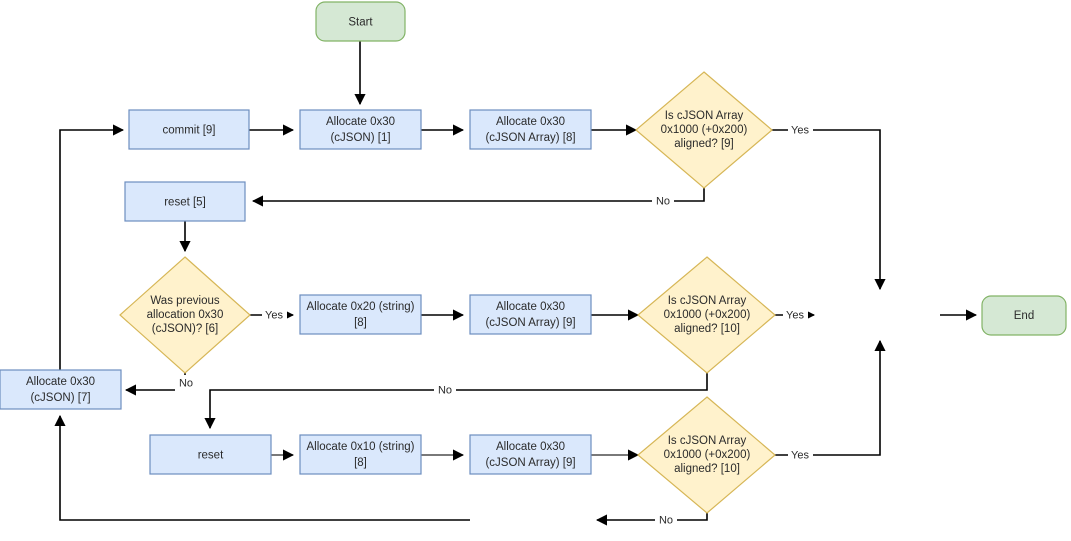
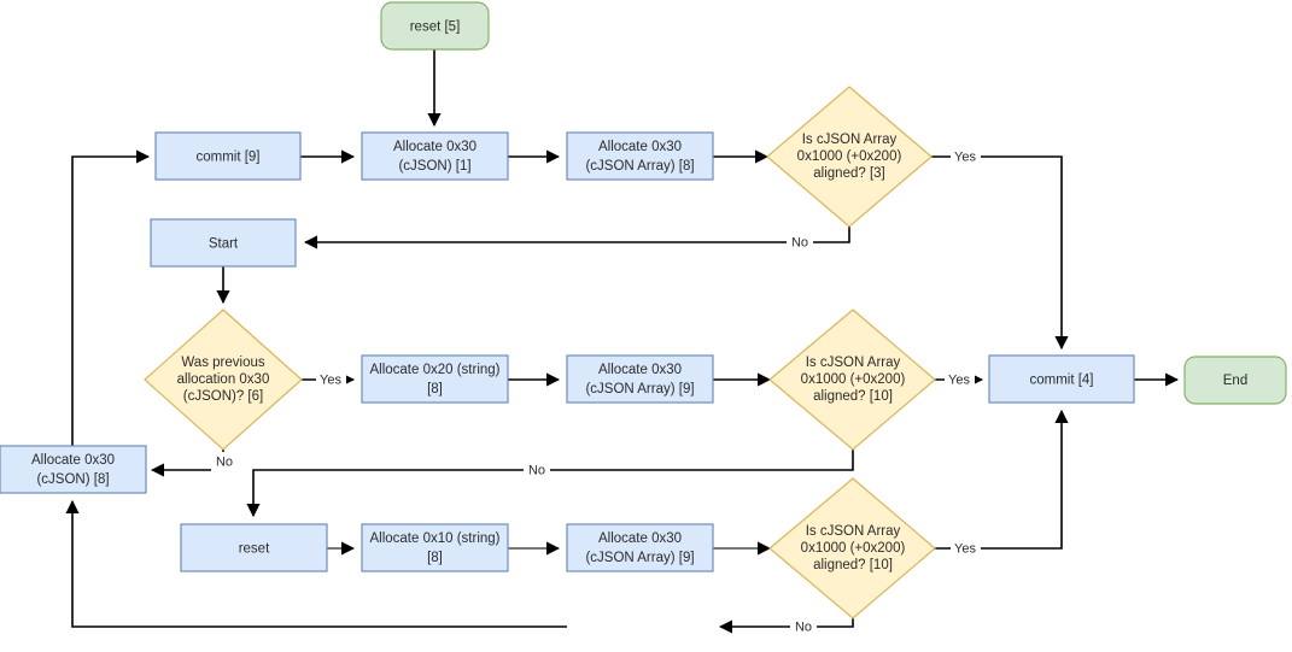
- Start
+ reset [5]
  commit [9]
  Allocate 0x30
  (cJSON) [1]
  Allocate 0x30
  (cJSON Array) [8]
  Is cJSON Array
  0x1000 (+0x200)
- aligned? [9]
+ aligned? [3]
- reset [5]
+ Start
  Was previous
  allocation 0x30
  (cJSON)? [6]
  Allocate 0x30
- (cJSON) [7]
+ (cJSON) [8]
  Allocate 0x20 (string)
  [8]
  Allocate 0x30
  (cJSON Array) [9]
  Is cJSON Array
  0x1000 (+0x200)
  aligned? [10]
+ commit [4]
  End
  reset
  Allocate 0x10 (string)
  [8]
  Allocate 0x30
  (cJSON Array) [9]
  Is cJSON Array
  0x1000 (+0x200)
  aligned? [10]
  Yes
  No
  Yes
  No
  Yes
  No
  Yes
  No
